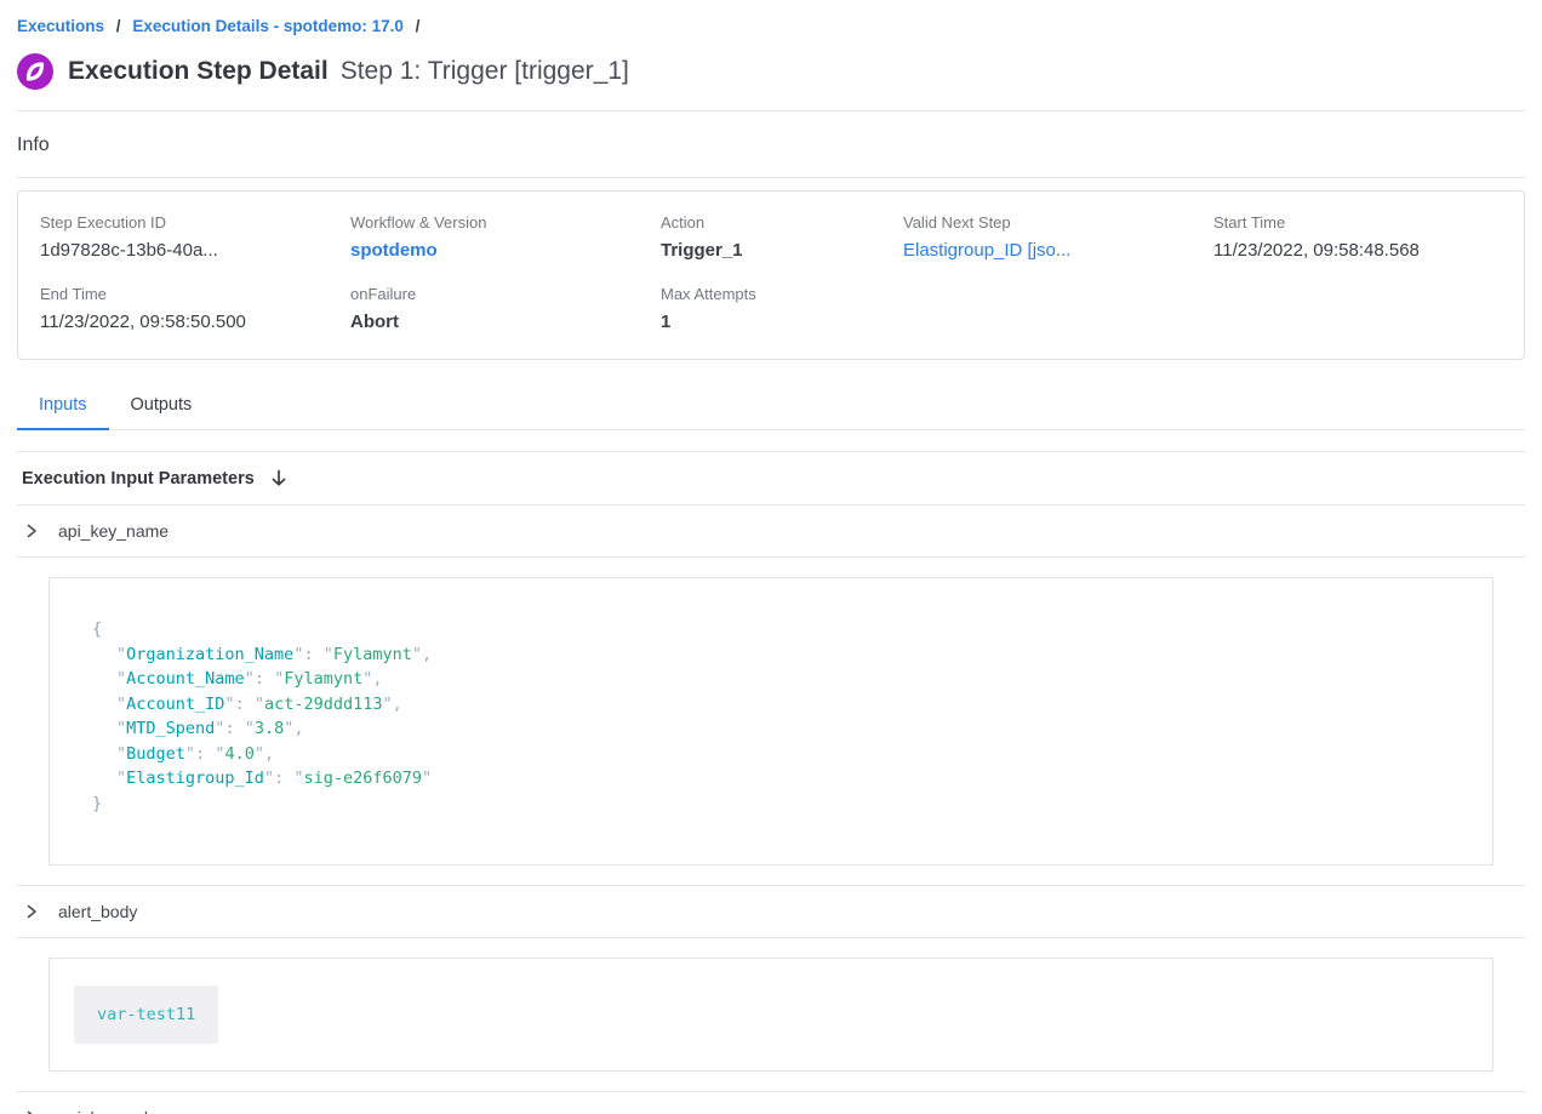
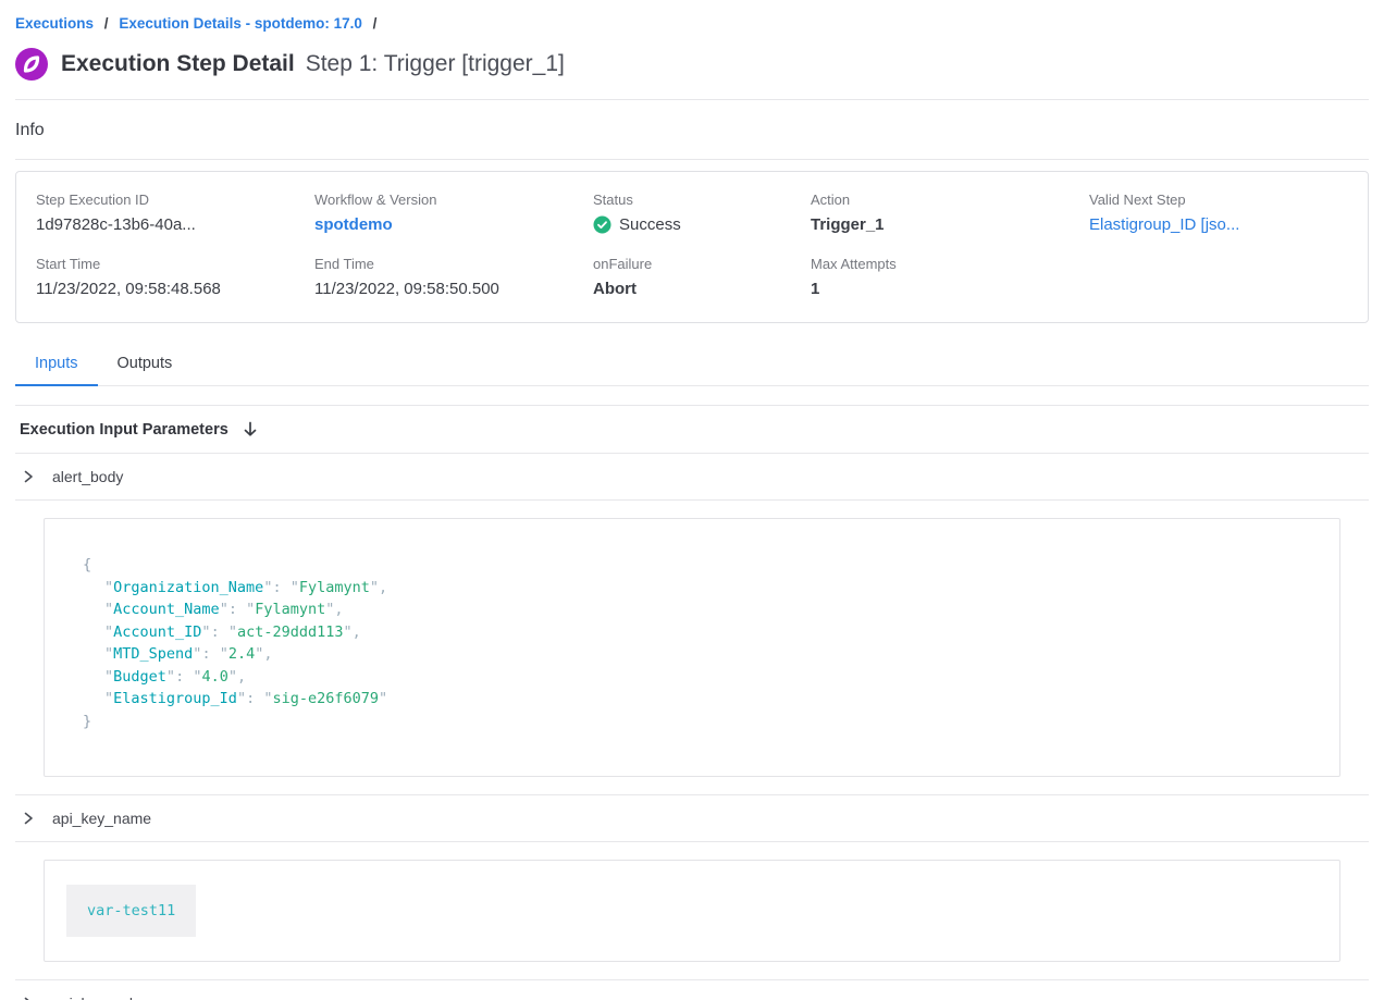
  Executions / Execution Details - spotdemo: 17.0 /
  Execution Step Detail
  Step 1: Trigger [trigger_1]
  Info
  Step Execution ID
  1d97828c-13b6-40a...
  Workflow & Version
  spotdemo
+ Status
+ Success
  Action
  Trigger_1
  Valid Next Step
  Elastigroup_ID [jso...
  Start Time
  11/23/2022, 09:58:48.568
  End Time
  11/23/2022, 09:58:50.500
  onFailure
  Abort
  Max Attempts
  1
  Inputs
  Outputs
  Execution Input Parameters
- api_key_name
+ alert_body
  Organization_Name Fylamynt
  Account_Name Fylamynt
  Account_ID act-29ddd113
- MTD_Spend 3.8
+ MTD_Spend 2.4
  Budget 4.0
  Elastigroup_Id sig-e26f6079
- alert_body
+ api_key_name
  var-test11
